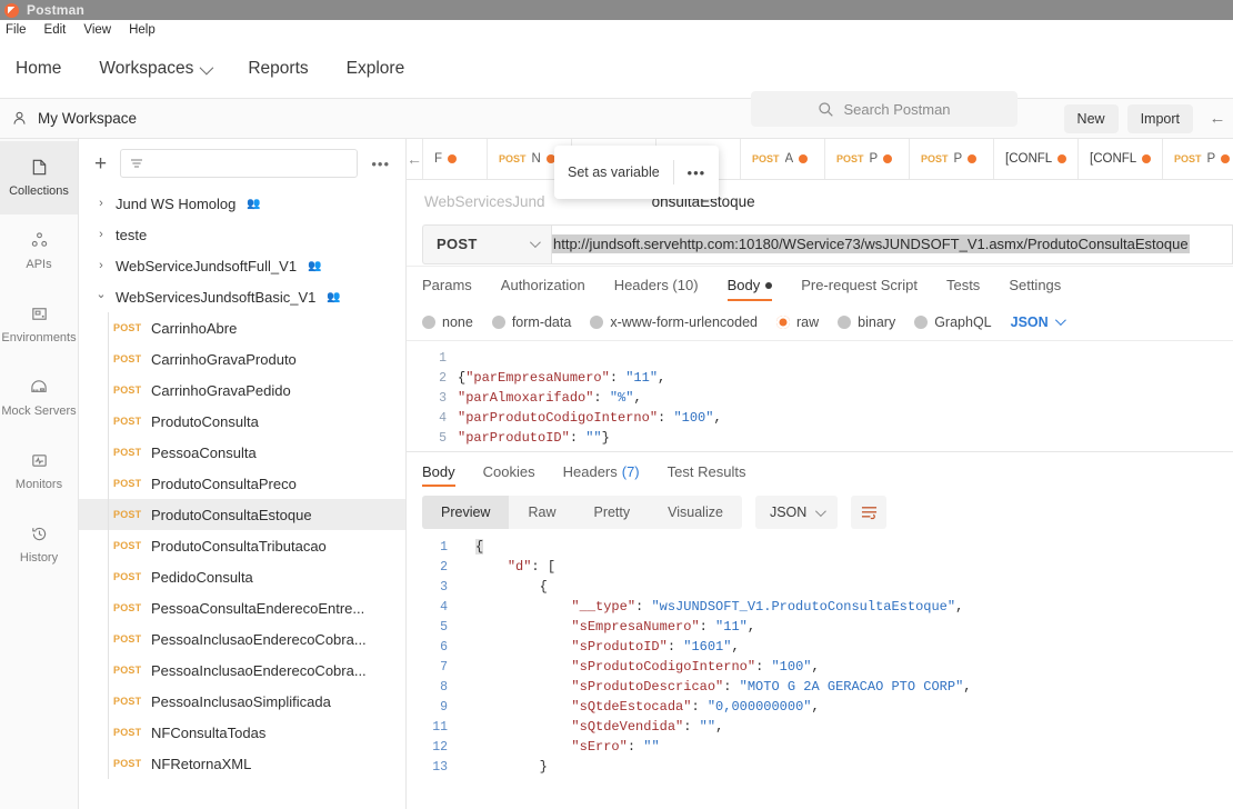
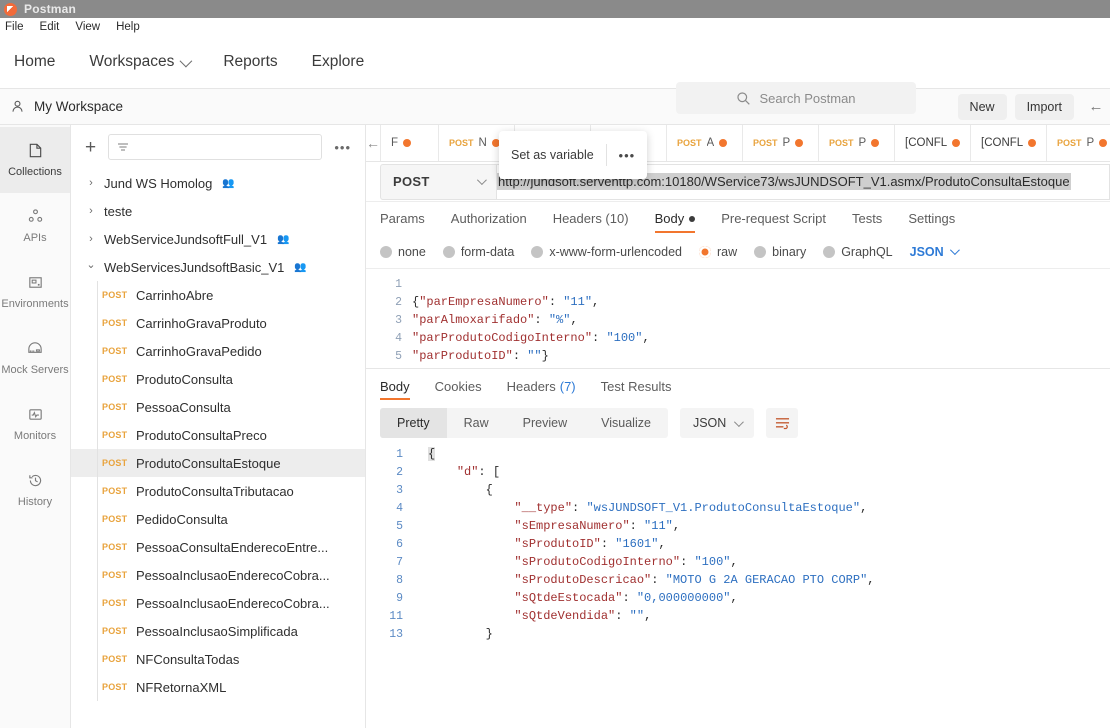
  Postman
  File
  Edit
  View
  Help
  Home
  Workspaces
  Reports
  Explore
  Search Postman
  My Workspace
  New
  Import
  ←
  Collections
  APIs
  Environments
  Mock Servers
  Monitors
  History
  +
  •••
  ›
  Jund WS Homolog
  👥
  ›
  teste
  ›
  WebServiceJundsoftFull_V1
  👥
  ⌄
  WebServicesJundsoftBasic_V1
  👥
  POST
  CarrinhoAbre
  POST
  CarrinhoGravaProduto
  POST
  CarrinhoGravaPedido
  POST
  ProdutoConsulta
  POST
  PessoaConsulta
  POST
  ProdutoConsultaPreco
  POST
  ProdutoConsultaEstoque
  POST
  ProdutoConsultaTributacao
  POST
  PedidoConsulta
  POST
  PessoaConsultaEnderecoEntre...
  POST
  PessoaInclusaoEnderecoCobra...
  POST
  PessoaInclusaoEnderecoCobra...
  POST
  PessoaInclusaoSimplificada
  POST
  NFConsultaTodas
  POST
  NFRetornaXML
  ←
  F
  POST
  N
  POST
  A
  POST
  P
  POST
  P
  [CONFL
  [CONFL
  POST
  P
- WebServicesJund
- onsultaEstoque
  POST
  http://jundsoft.servehttp.com:10180/WService73/wsJUNDSOFT_V1.asmx/ProdutoConsultaEstoque
  Params
  Authorization
  Headers (10)
  Body
  Pre-request Script
  Tests
  Settings
  none
  form-data
  x-www-form-urlencoded
  raw
  binary
  GraphQL
  JSON
  1
  2
  {"parEmpresaNumero": "11",
  3
  "parAlmoxarifado": "%",
  4
  "parProdutoCodigoInterno": "100",
  5
  "parProdutoID": ""}
  Body
  Cookies
  Headers
  (7)
  Test Results
- Preview
+ Pretty
  Raw
- Pretty
+ Preview
  Visualize
  JSON
  1
  {
  2
  "d": [
  3
  {
  4
  "__type": "wsJUNDSOFT_V1.ProdutoConsultaEstoque",
  5
  "sEmpresaNumero": "11",
  6
  "sProdutoID": "1601",
  7
  "sProdutoCodigoInterno": "100",
  8
  "sProdutoDescricao": "MOTO G 2A GERACAO PTO CORP",
  9
  "sQtdeEstocada": "0,000000000",
  11
  "sQtdeVendida": "",
- 12
- "sErro": ""
  13
  }
  Set as variable
  •••
